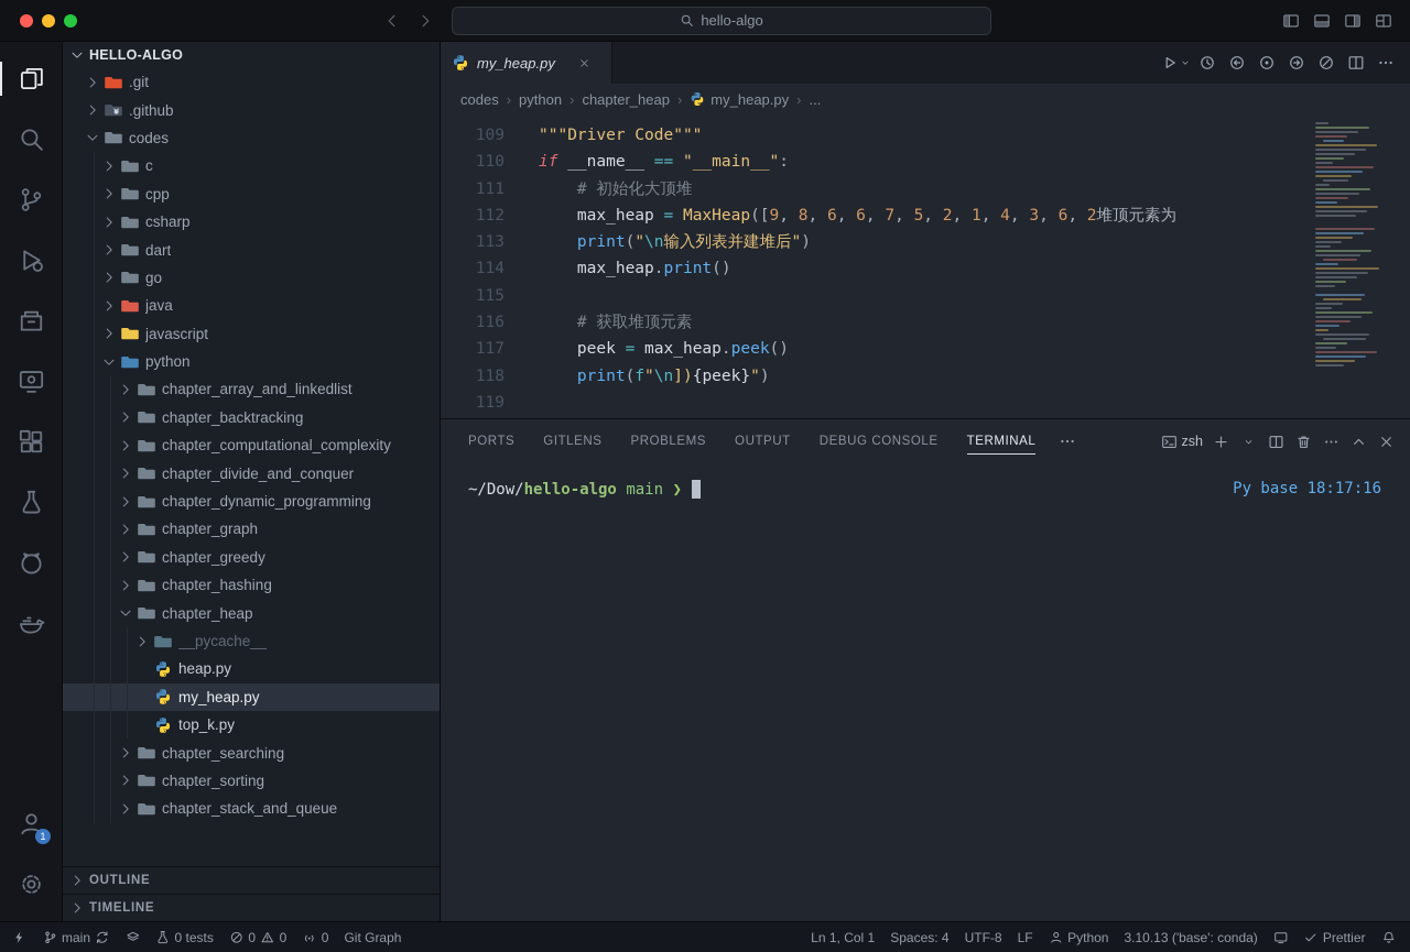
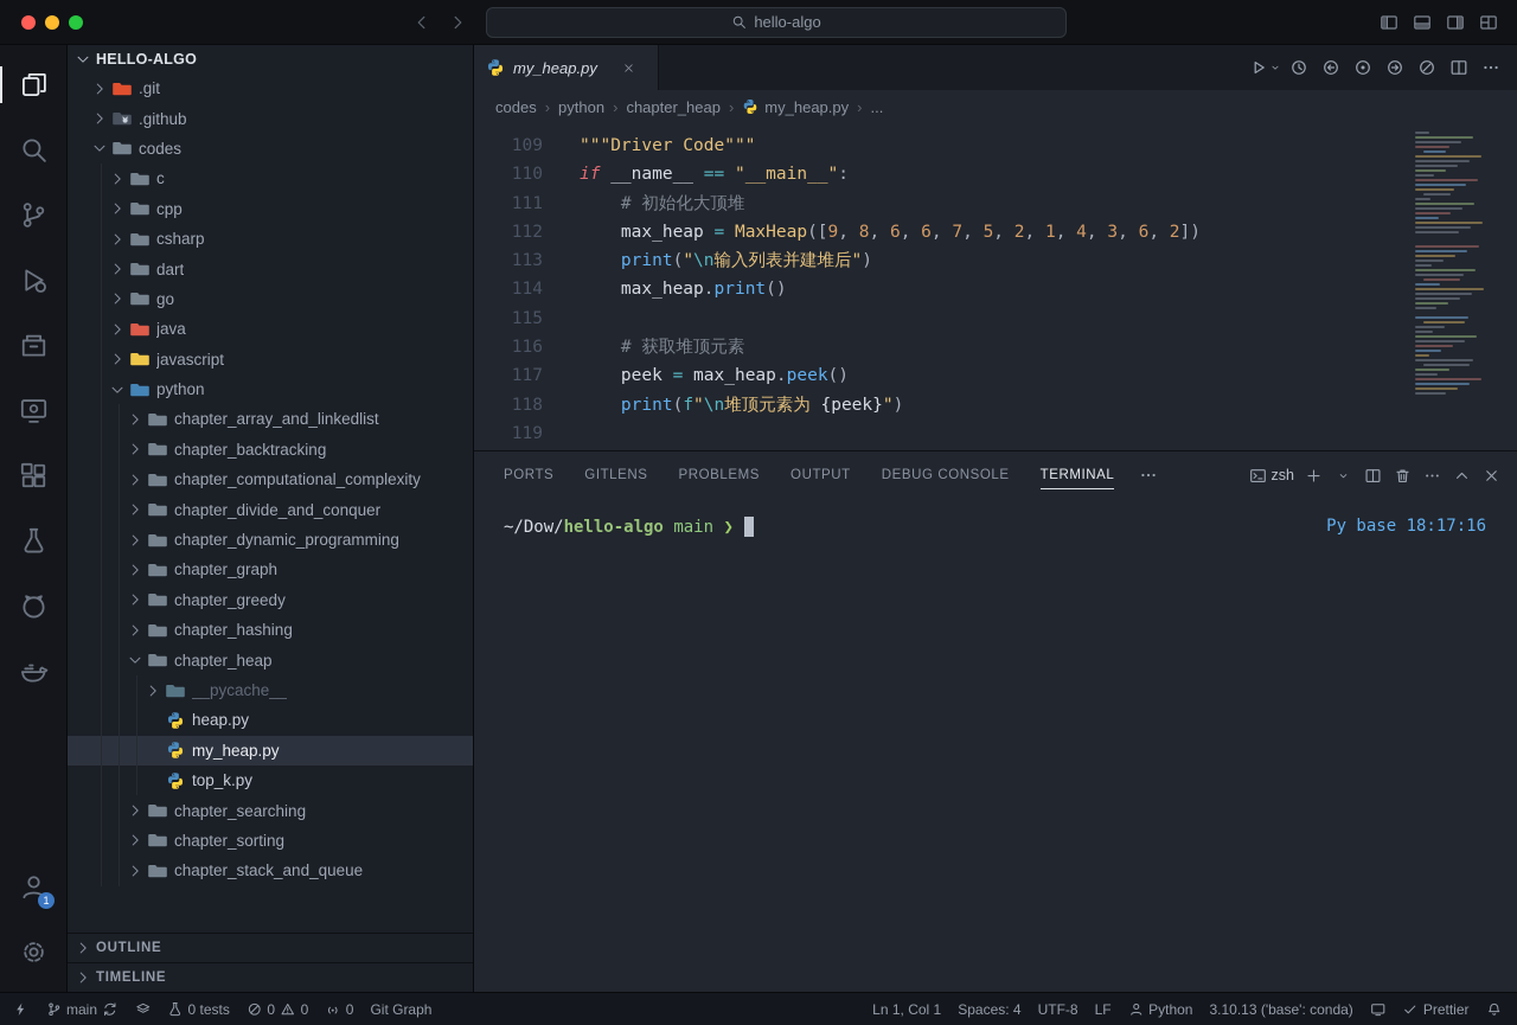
  hello-algo
  1
  HELLO-ALGO
  .git
  .github
  codes
  c
  cpp
  csharp
  dart
  go
  java
  javascript
  python
  chapter_array_and_linkedlist
  chapter_backtracking
  chapter_computational_complexity
  chapter_divide_and_conquer
  chapter_dynamic_programming
  chapter_graph
  chapter_greedy
  chapter_hashing
  chapter_heap
  __pycache__
  heap.py
  my_heap.py
  top_k.py
  chapter_searching
  chapter_sorting
  chapter_stack_and_queue
  OUTLINE
  TIMELINE
  my_heap.py
  codes
  ›
  python
  ›
  chapter_heap
  ›
  my_heap.py
  ›
  ...
  109
  """Driver Code"""
  110
  if __name__ == "__main__":
  111
  # 初始化大顶堆
  112
- max_heap = MaxHeap([9, 8, 6, 6, 7, 5, 2, 1, 4, 3, 6, 2堆顶元素为
+ max_heap = MaxHeap([9, 8, 6, 6, 7, 5, 2, 1, 4, 3, 6, 2])
  113
  print("\n输入列表并建堆后")
  114
  max_heap.print()
  115
  116
  # 获取堆顶元素
  117
  peek = max_heap.peek()
  118
- print(f"\n]){peek}")
+ print(f"\n堆顶元素为 {peek}")
  119
  PORTS
  GITLENS
  PROBLEMS
  OUTPUT
  DEBUG CONSOLE
  TERMINAL
  zsh
  ~/Dow/
  hello-algo
  main
  ❯
  Py base 18:17:16
  main
  0 tests
  0
  0
  0
  Git Graph
  Ln 1, Col 1
  Spaces: 4
  UTF-8
  LF
  Python
  3.10.13 ('base': conda)
  Prettier
